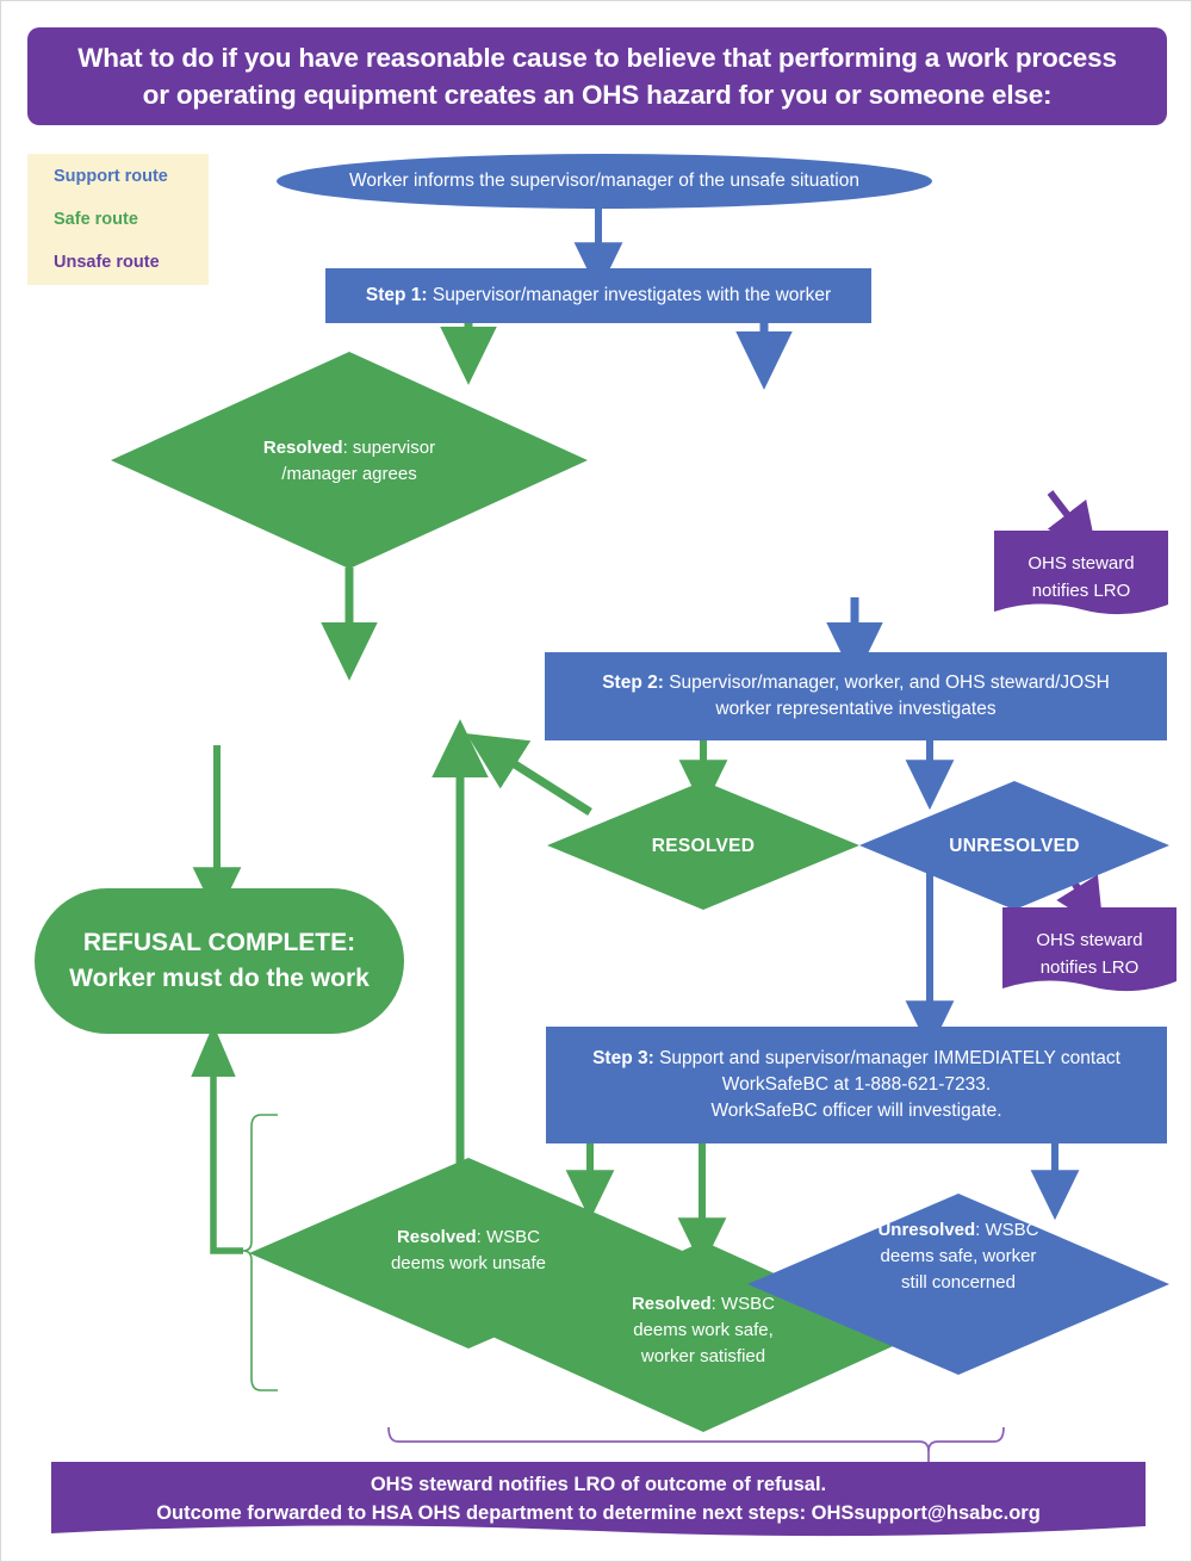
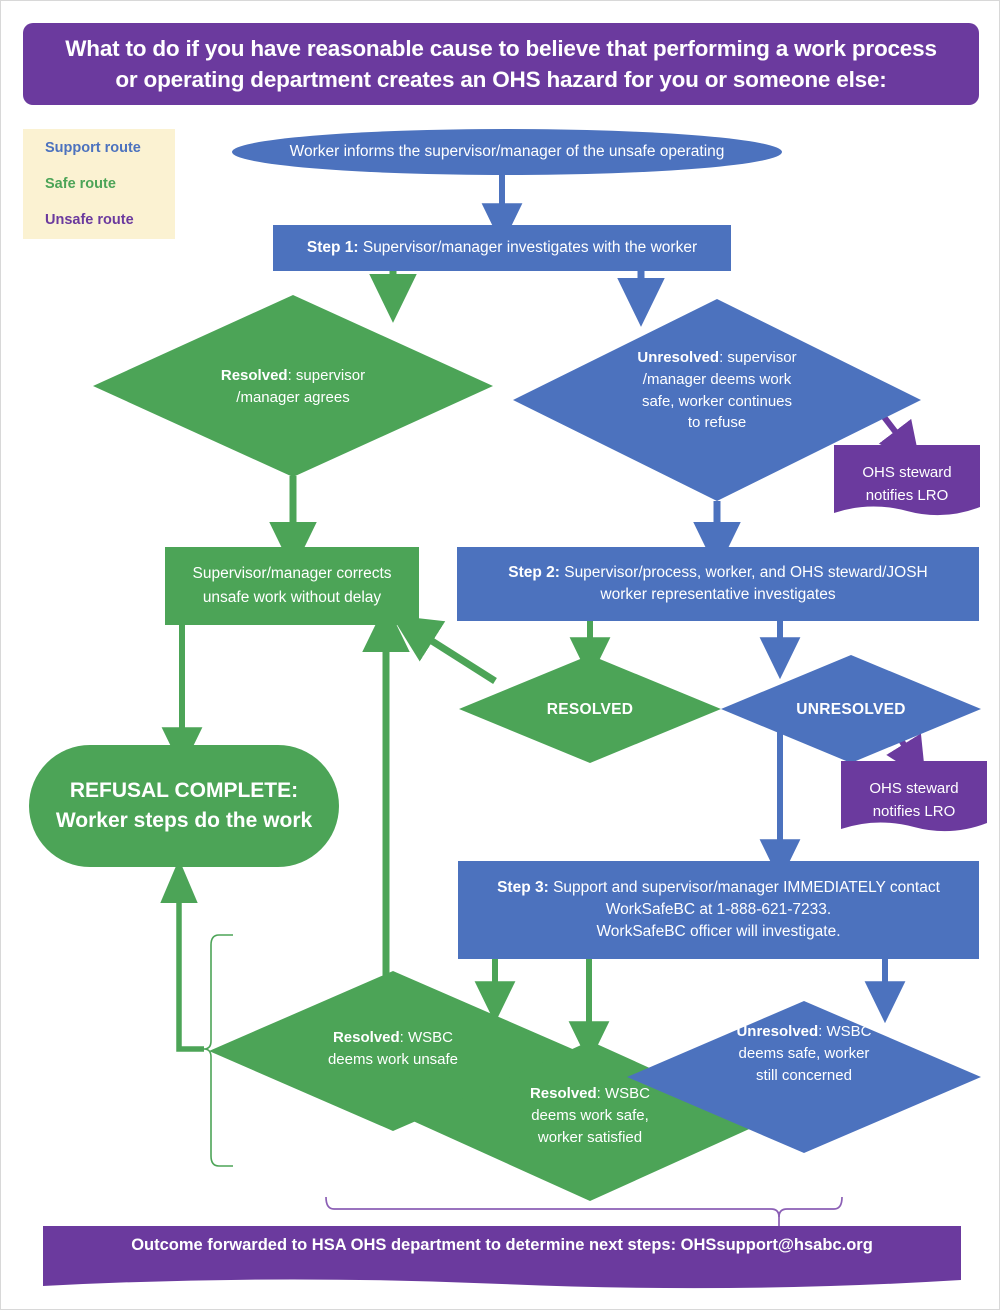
  What to do if you have reasonable cause to believe that performing a work process
- or operating equipment creates an OHS hazard for you or someone else:
+ or operating department creates an OHS hazard for you or someone else:
  Support route
  Safe route
  Unsafe route
- Worker informs the supervisor/manager of the unsafe situation
+ Worker informs the supervisor/manager of the unsafe operating
  Step 1: Supervisor/manager investigates with the worker
  Resolved: supervisor
  /manager agrees
+ Unresolved: supervisor
+ /manager deems work
+ safe, worker continues
+ to refuse
  OHS steward
  notifies LRO
+ Supervisor/manager corrects
+ unsafe work without delay
- Step 2: Supervisor/manager, worker, and OHS steward/JOSH
+ Step 2: Supervisor/process, worker, and OHS steward/JOSH
  worker representative investigates
  RESOLVED
  UNRESOLVED
  OHS steward
  notifies LRO
  REFUSAL COMPLETE:
- Worker must do the work
+ Worker steps do the work
  Step 3: Support and supervisor/manager IMMEDIATELY contact
  WorkSafeBC at 1-888-621-7233.
  WorkSafeBC officer will investigate.
  Resolved: WSBC
  deems work unsafe
  Resolved: WSBC
  deems work safe,
  worker satisfied
  Unresolved: WSBC
  deems safe, worker
  still concerned
- OHS steward notifies LRO of outcome of refusal.
  Outcome forwarded to HSA OHS department to determine next steps: OHSsupport@hsabc.org
